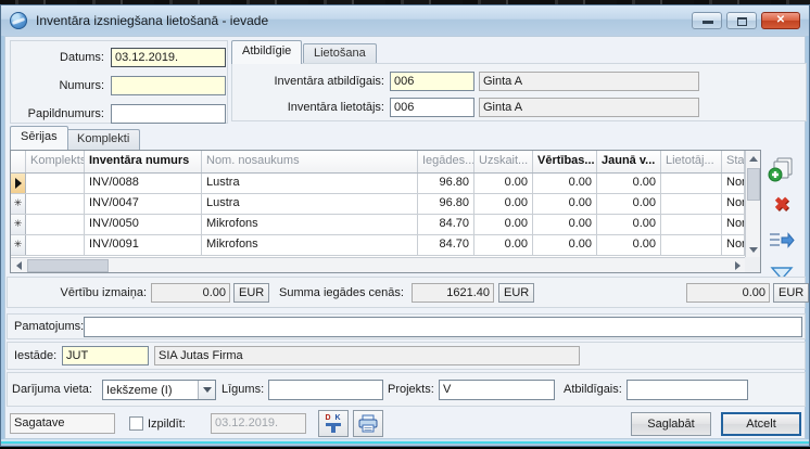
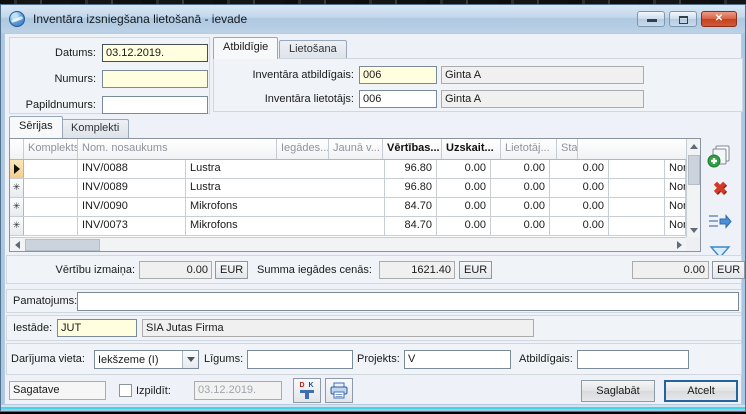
  Inventāra izsniegšana lietošanā - ievade
  ✕
  Datums:
  03.12.2019.
  Numurs:
  Papildnumurs:
  Atbildīgie
  Lietošana
  Inventāra atbildīgais:
  006
  Ginta A
  Inventāra lietotājs:
  006
  Ginta A
  Sērijas
  Komplekti
  Komplekts
- Inventāra numurs
  Nom. nosaukums
  Iegādes...
- Uzskait...
+ Jaunā v...
  Vērtības...
- Jaunā v...
+ Uzskait...
  Lietotāj...
  Sta
  INV/0088
  Lustra
  96.80
  0.00
  0.00
  0.00
  Nor
  ✳
- INV/0047
+ INV/0089
  Lustra
  96.80
  0.00
  0.00
  0.00
  Nor
  ✳
- INV/0050
+ INV/0090
  Mikrofons
  84.70
  0.00
  0.00
  0.00
  Nor
  ✳
- INV/0091
+ INV/0073
  Mikrofons
  84.70
  0.00
  0.00
  0.00
  Nor
  ✖
  Vērtību izmaiņa:
  0.00
  EUR
  Summa iegādes cenās:
  1621.40
  EUR
  0.00
  EUR
  Pamatojums:
  Iestāde:
  JUT
  SIA Jutas Firma
  Darījuma vieta:
  Iekšzeme (I)
  Līgums:
  Projekts:
  V
  Atbildīgais:
  Sagatave
  Izpildīt:
  03.12.2019.
  Saglabāt
  Atcelt
